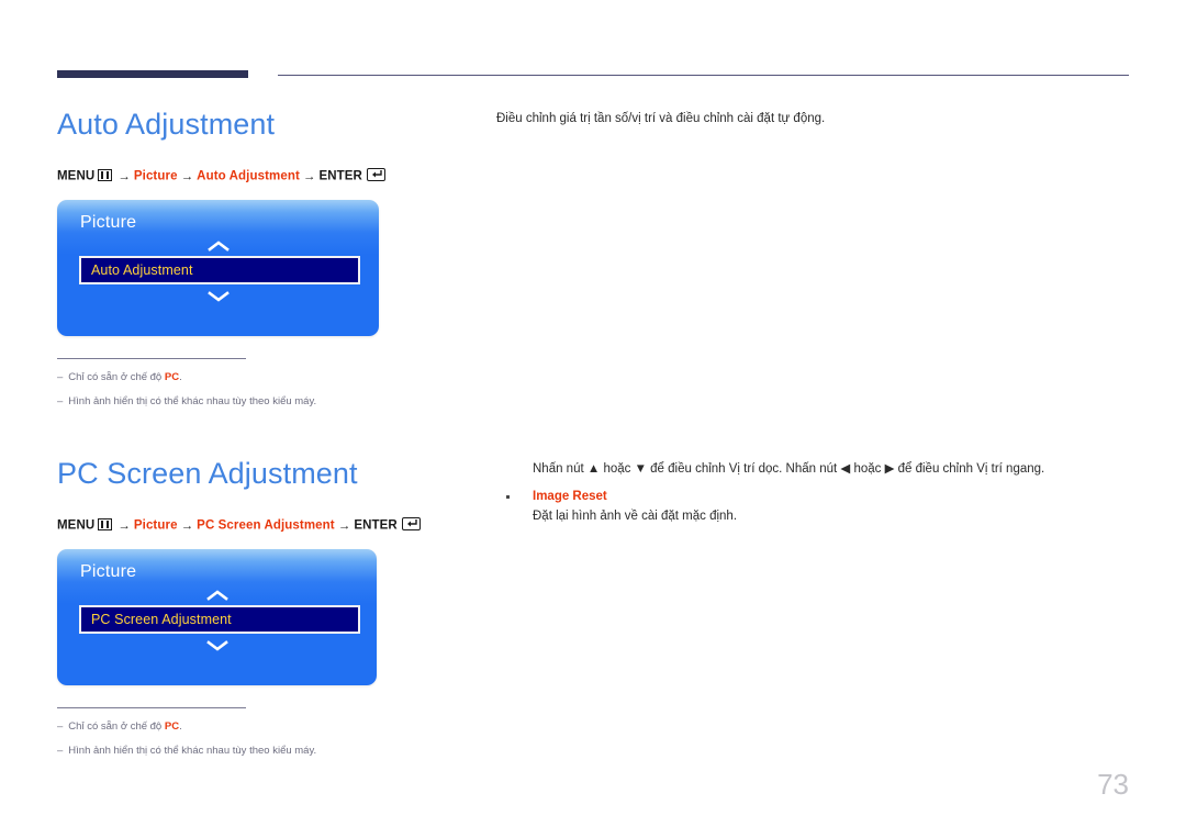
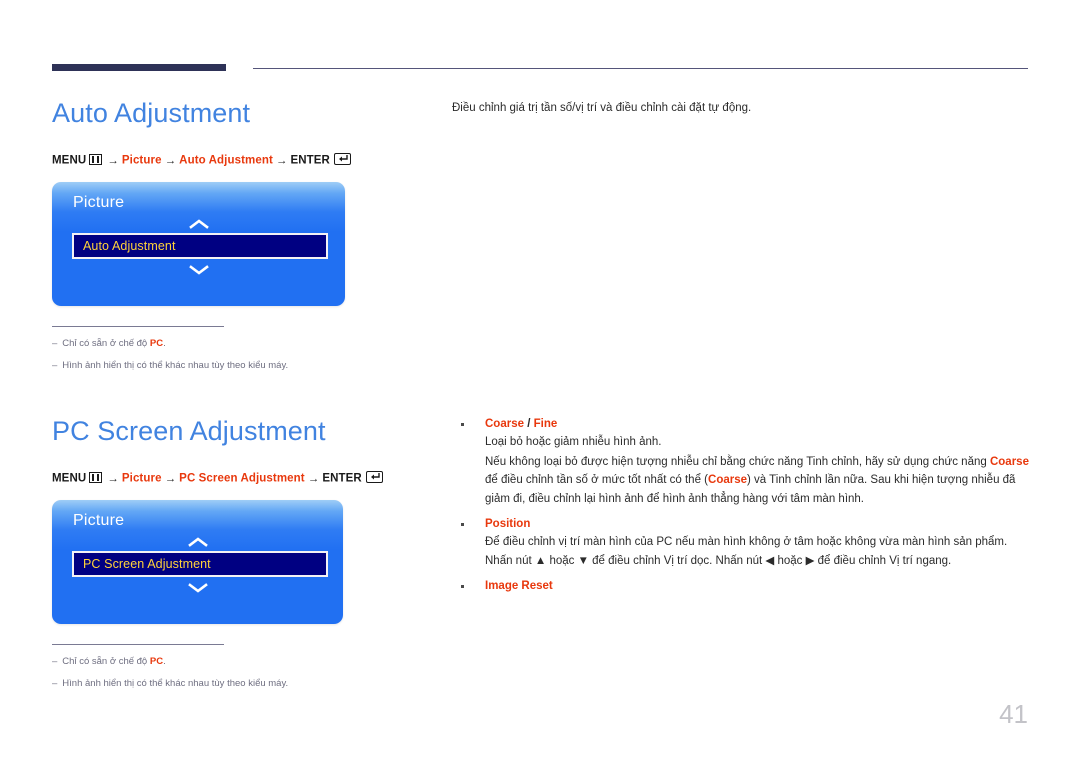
  Auto Adjustment
  MENU → Picture → Auto Adjustment → ENTER
  Picture
  Auto Adjustment
  – Chỉ có sẵn ở chế độ PC.
  – Hình ảnh hiển thị có thể khác nhau tùy theo kiểu máy.
  PC Screen Adjustment
  MENU → Picture → PC Screen Adjustment → ENTER
  Picture
  PC Screen Adjustment
  – Chỉ có sẵn ở chế độ PC.
  – Hình ảnh hiển thị có thể khác nhau tùy theo kiểu máy.
  Điều chỉnh giá trị tần số/vị trí và điều chỉnh cài đặt tự động.
+ Coarse / Fine
+ Loại bỏ hoặc giảm nhiễu hình ảnh.
+ Nếu không loại bỏ được hiện tượng nhiễu chỉ bằng chức năng Tinh chỉnh, hãy sử dụng chức năng Coarse để điều chỉnh tần số ở mức tốt nhất có thể (Coarse) và Tinh chỉnh lần nữa. Sau khi hiện tượng nhiễu đã giảm đi, điều chỉnh lại hình ảnh để hình ảnh thẳng hàng với tâm màn hình.
+ Position
+ Để điều chỉnh vị trí màn hình của PC nếu màn hình không ở tâm hoặc không vừa màn hình sản phẩm.
  Nhấn nút ▲ hoặc ▼ để điều chỉnh Vị trí dọc. Nhấn nút ◀ hoặc ▶ để điều chỉnh Vị trí ngang.
  Image Reset
- Đặt lại hình ảnh về cài đặt mặc định.
- 73
+ 41
